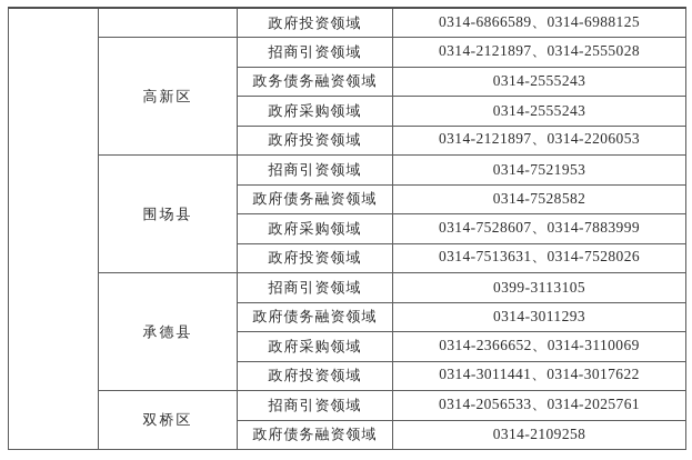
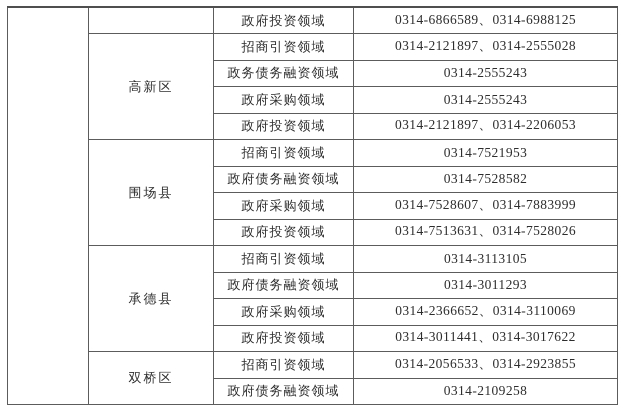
  		政府投资领域	0314-6866589、0314-6988125
  高新区	招商引资领域	0314-2121897、0314-2555028
  政务债务融资领域	0314-2555243
  政府采购领域	0314-2555243
  政府投资领域	0314-2121897、0314-2206053
  围场县	招商引资领域	0314-7521953
  政府债务融资领域	0314-7528582
  政府采购领域	0314-7528607、0314-7883999
  政府投资领域	0314-7513631、0314-7528026
- 承德县	招商引资领域	0399-3113105
+ 承德县	招商引资领域	0314-3113105
  政府债务融资领域	0314-3011293
  政府采购领域	0314-2366652、0314-3110069
  政府投资领域	0314-3011441、0314-3017622
- 双桥区	招商引资领域	0314-2056533、0314-2025761
+ 双桥区	招商引资领域	0314-2056533、0314-2923855
  政府债务融资领域	0314-2109258
